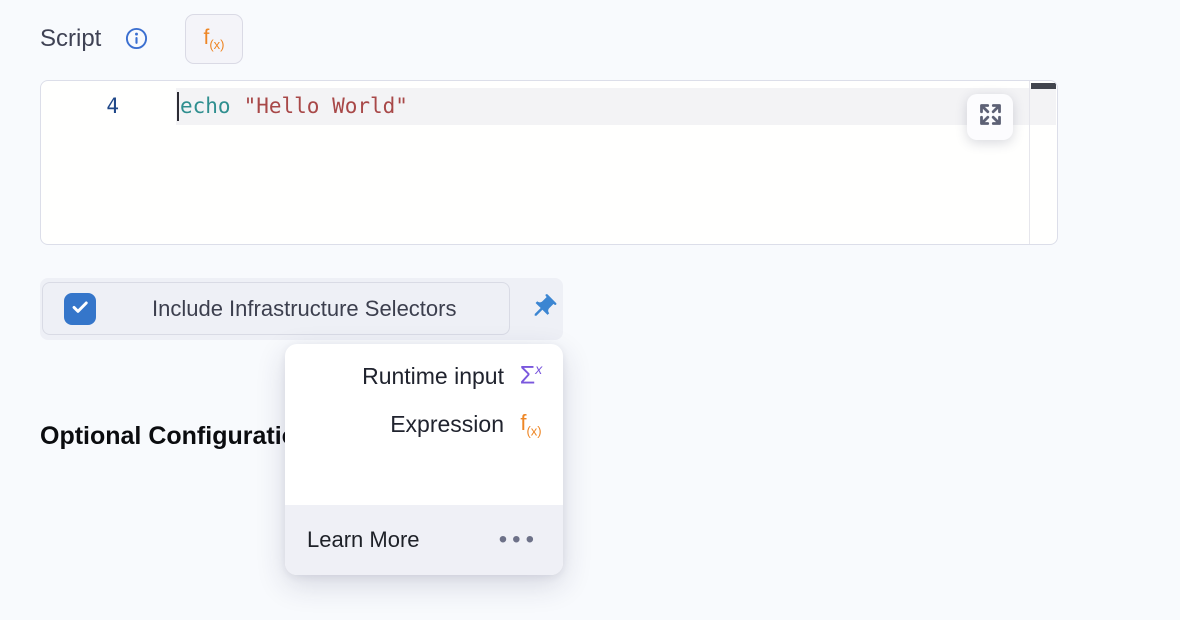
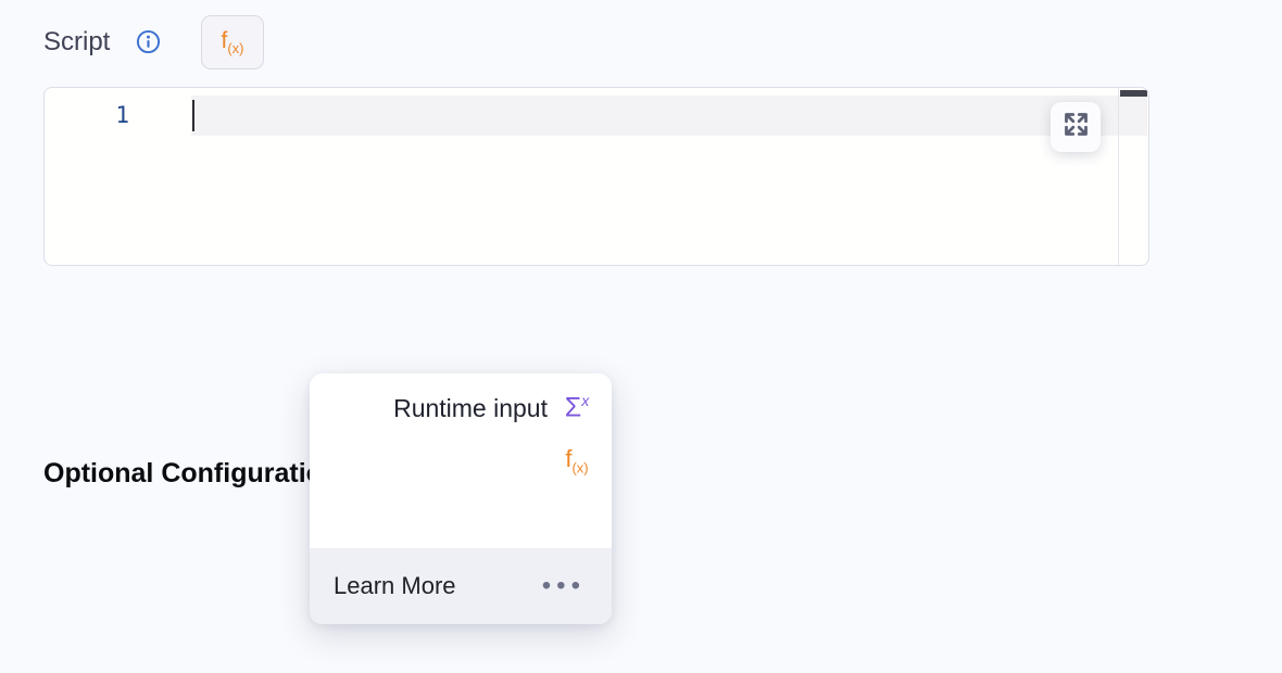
  Script
  f(x)
- 4
+ 1
- echo "Hello World"
- Include Infrastructure Selectors
  Optional Configurati
  Runtime input
  Σx
- Expression
  f(x)
  Learn More
  •••
